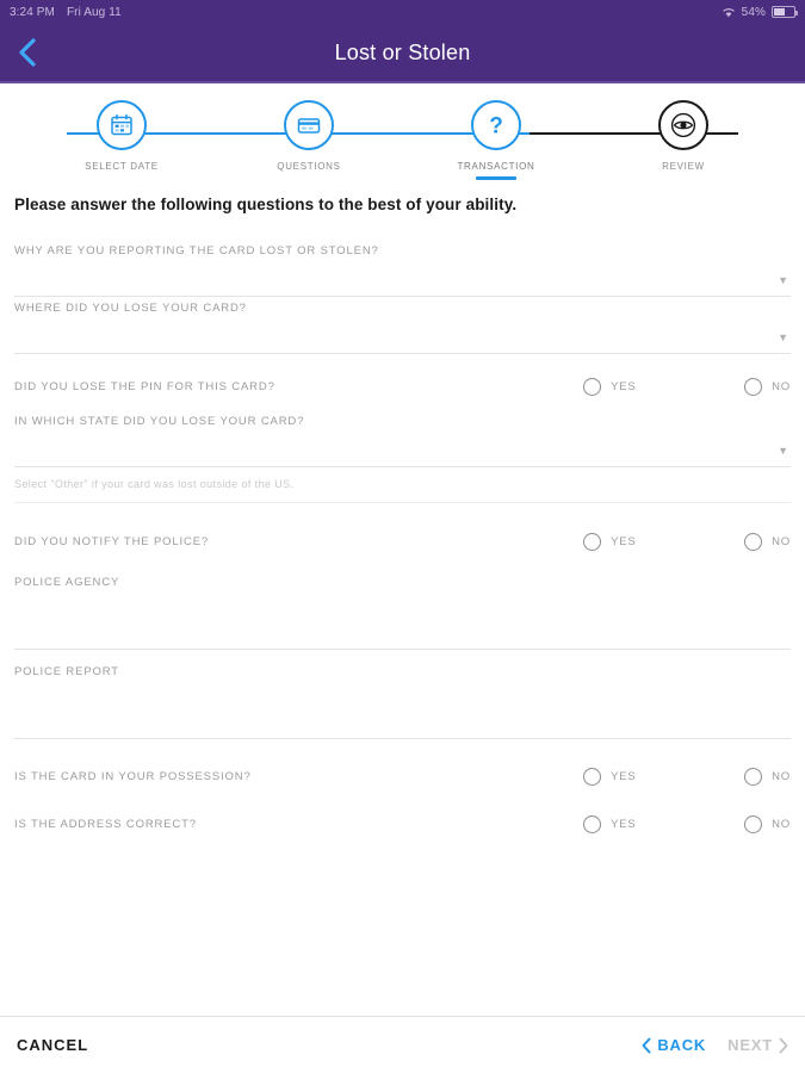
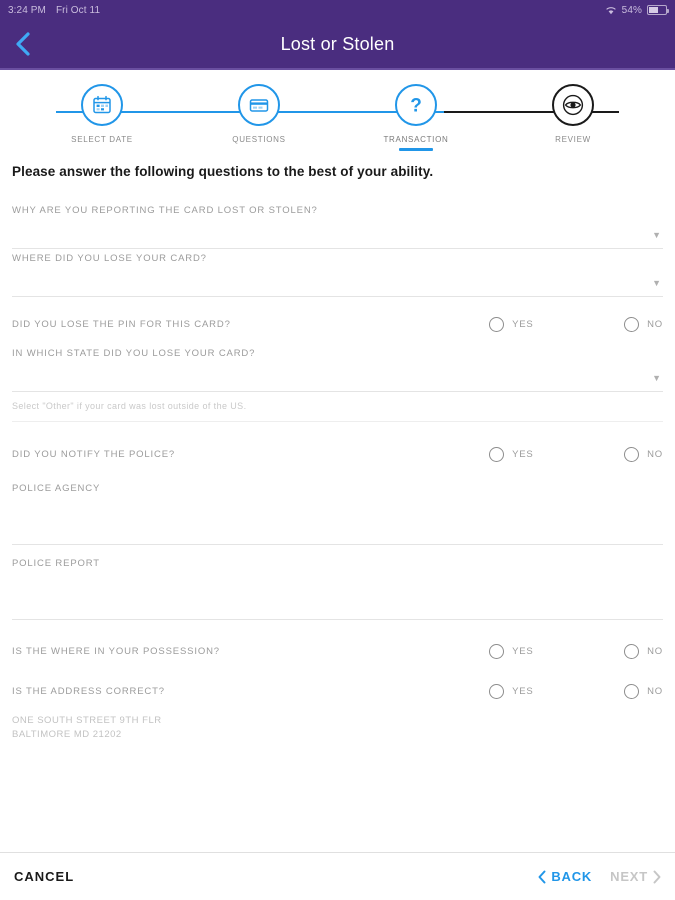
  3:24 PM
- Fri Aug 11
+ Fri Oct 11
  54%
  Lost or Stolen
  SELECT DATE
  QUESTIONS
  ?
  TRANSACTION
  REVIEW
  Please answer the following questions to the best of your ability.
  WHY ARE YOU REPORTING THE CARD LOST OR STOLEN?
  ▼
  WHERE DID YOU LOSE YOUR CARD?
  ▼
  DID YOU LOSE THE PIN FOR THIS CARD?
  YES
  NO
  IN WHICH STATE DID YOU LOSE YOUR CARD?
  ▼
  Select "Other" if your card was lost outside of the US.
  DID YOU NOTIFY THE POLICE?
  YES
  NO
  POLICE AGENCY
  POLICE REPORT
- IS THE CARD IN YOUR POSSESSION?
+ IS THE WHERE IN YOUR POSSESSION?
  YES
  NO
  IS THE ADDRESS CORRECT?
  YES
  NO
+ ONE SOUTH STREET 9TH FLR
+ BALTIMORE MD 21202
  CANCEL
  BACK
  NEXT
